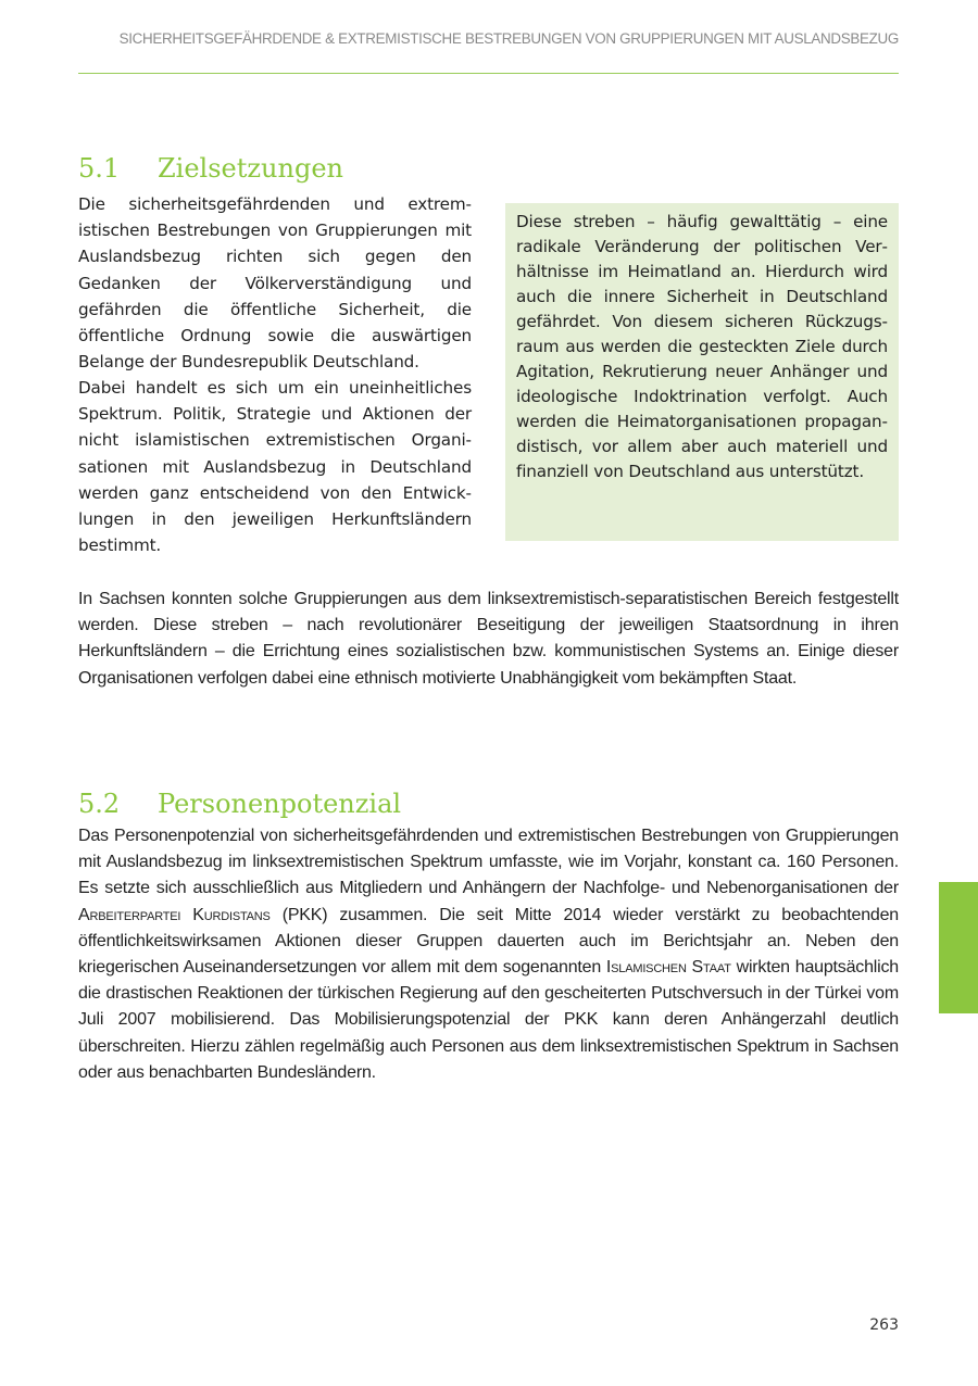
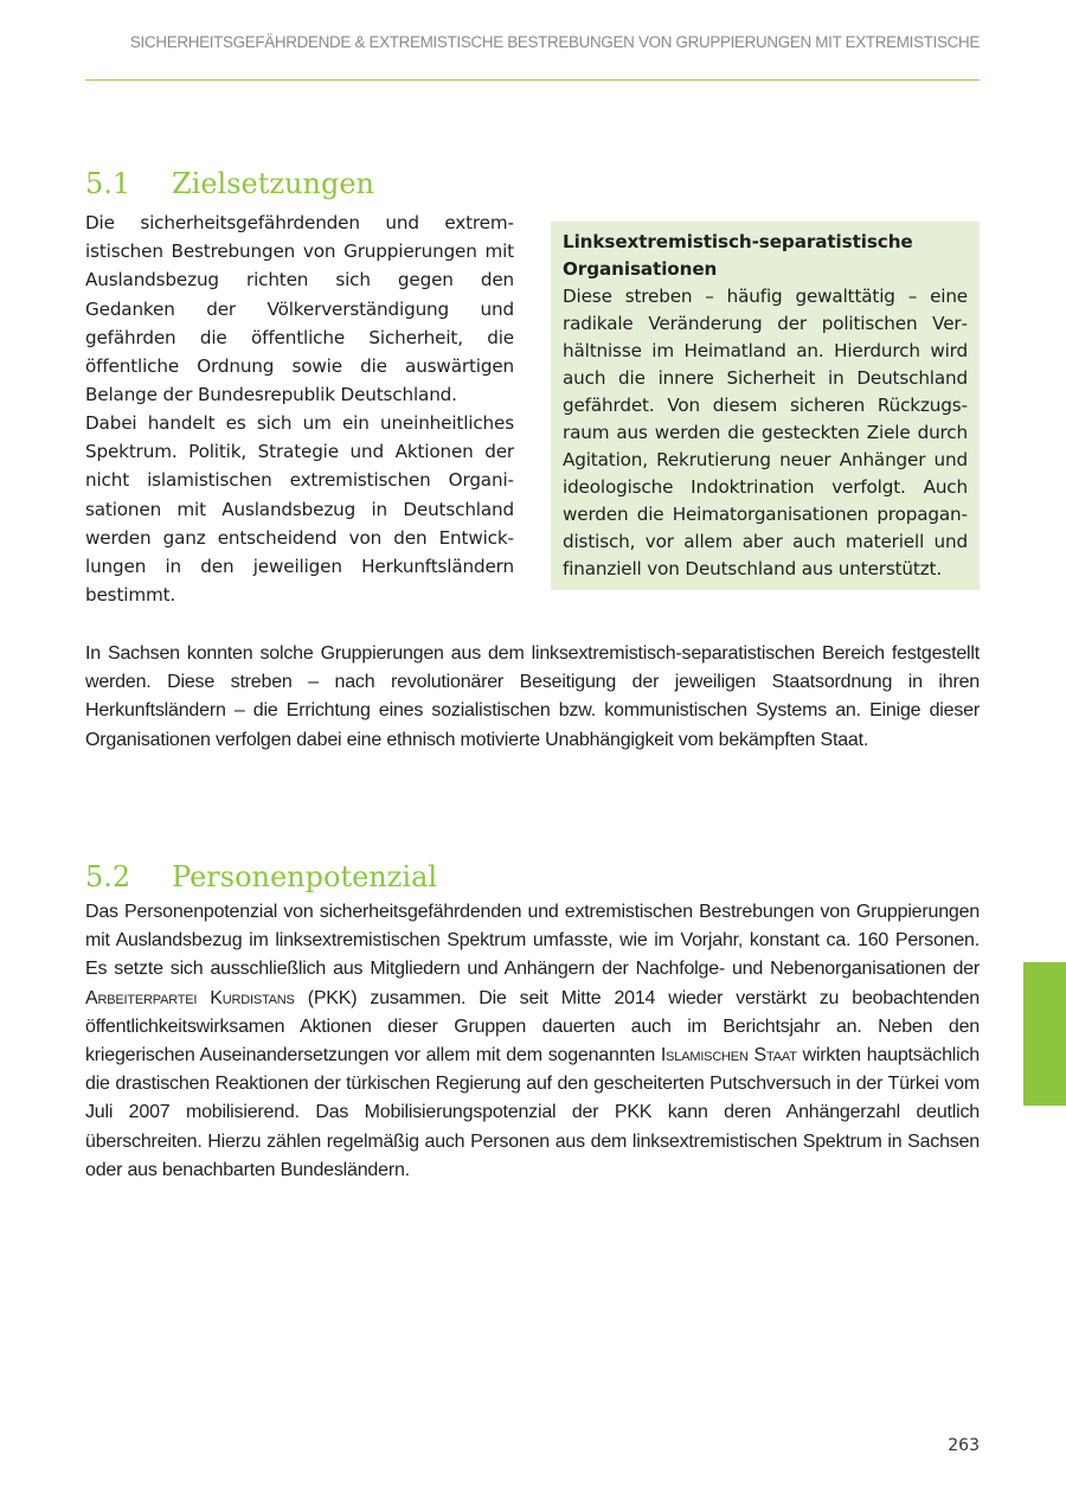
- SICHERHEITSGEFÄHRDENDE & EXTREMISTISCHE BESTREBUNGEN VON GRUPPIERUNGEN MIT AUSLANDSBEZUG
+ SICHERHEITSGEFÄHRDENDE & EXTREMISTISCHE BESTREBUNGEN VON GRUPPIERUNGEN MIT EXTREMISTISCHE
  5.1 Zielsetzungen
  Die sicherheitsgefährdenden und extrem­istischen Bestrebungen von Gruppierun­gen mit Auslandsbezug richten sich gegen den Gedanken der Völkerverständigung und gefährden die öffentliche Sicherheit, die öffentliche Ordnung sowie die auswärtigen Belange der Bundesrepublik Deutschland.
  Dabei handelt es sich um ein uneinheitliches Spektrum. Politik, Strategie und Aktionen der nicht islamistischen extremistischen Organi­sationen mit Auslandsbezug in Deutschland werden ganz entscheidend von den Entwick­lungen in den jeweiligen Herkunftsländern bestimmt.
+ Linksextremistisch-separatistische Orga­nisationen
  Diese streben – häufig gewalttätig – eine radikale Veränderung der politischen Ver­hältnisse im Heimatland an. Hierdurch wird auch die innere Sicherheit in Deutschland gefährdet. Von diesem sicheren Rückzugs­raum aus werden die gesteckten Ziele durch Agitation, Rekrutierung neuer Anhänger und ideologische Indoktrination verfolgt. Auch werden die Heimatorganisationen propagan­distisch, vor allem aber auch materiell und finanziell von Deutschland aus unterstützt.
  In Sachsen konnten solche Gruppierungen aus dem linksextremistisch-separatistischen Bereich festgestellt werden. Diese streben – nach revolutionärer Beseitigung der jeweiligen Staatsordnung in ihren Herkunftsländern – die Errichtung eines sozialistischen bzw. kommunistischen Systems an. Einige dieser Organisationen verfolgen dabei eine ethnisch motivierte Unabhängigkeit vom bekämpften Staat.
  5.2 Personenpotenzial
  Das Personenpotenzial von sicherheitsgefährdenden und extremistischen Bestrebungen von Gruppierungen mit Auslandsbezug im linksextremistischen Spektrum umfasste, wie im Vorjahr, konstant ca. 160 Personen. Es setzte sich ausschließlich aus Mitgliedern und Anhängern der Nachfolge- und Nebenorganisationen der Arbeiterpartei Kurdistans (PKK) zusammen. Die seit Mitte 2014 wieder verstärkt zu beobachtenden öffentlichkeitswirksamen Aktionen dieser Gruppen dauerten auch im Berichtsjahr an. Neben den kriegerischen Auseinandersetzungen vor allem mit dem sogenannten Islamischen Staat wirkten hauptsächlich die drastischen Reaktionen der türki­schen Regierung auf den gescheiterten Putschversuch in der Türkei vom Juli 2007 mobilisierend. Das Mobilisierungspotenzial der PKK kann deren Anhängerzahl deutlich überschreiten. Hierzu zählen regelmäßig auch Personen aus dem linksextremistischen Spektrum in Sachsen oder aus benachbarten Bundesländern.
  263
